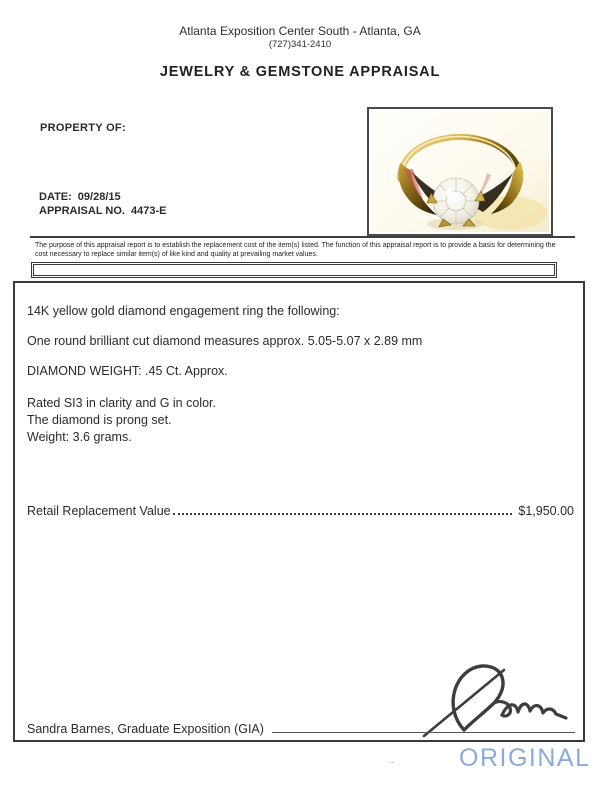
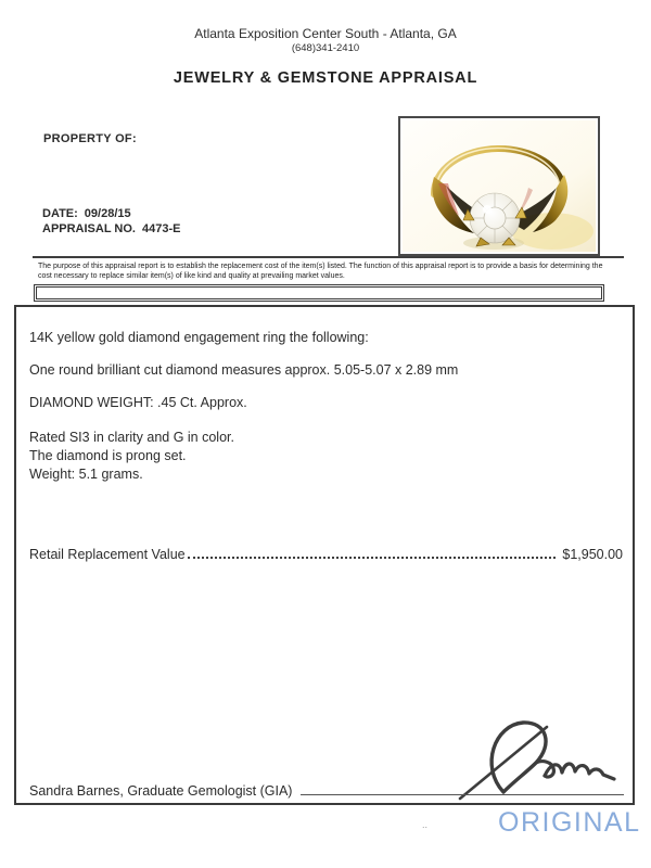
  Atlanta Exposition Center South - Atlanta, GA
- (727)341-2410
+ (648)341-2410
  JEWELRY & GEMSTONE APPRAISAL
  PROPERTY OF:
  DATE: 09/28/15
  APPRAISAL NO. 4473-E
  14K yellow gold diamond engagement ring the following:
  One round brilliant cut diamond measures approx. 5.05-5.07 x 2.89 mm
  DIAMOND WEIGHT: .45 Ct. Approx.
  Rated SI3 in clarity and G in color.
  The diamond is prong set.
- Weight: 3.6 grams.
+ Weight: 5.1 grams.
  Retail Replacement Value
  $1,950.00
- Sandra Barnes, Graduate Exposition (GIA)
+ Sandra Barnes, Graduate Gemologist (GIA)
  ..
  ORIGINAL
